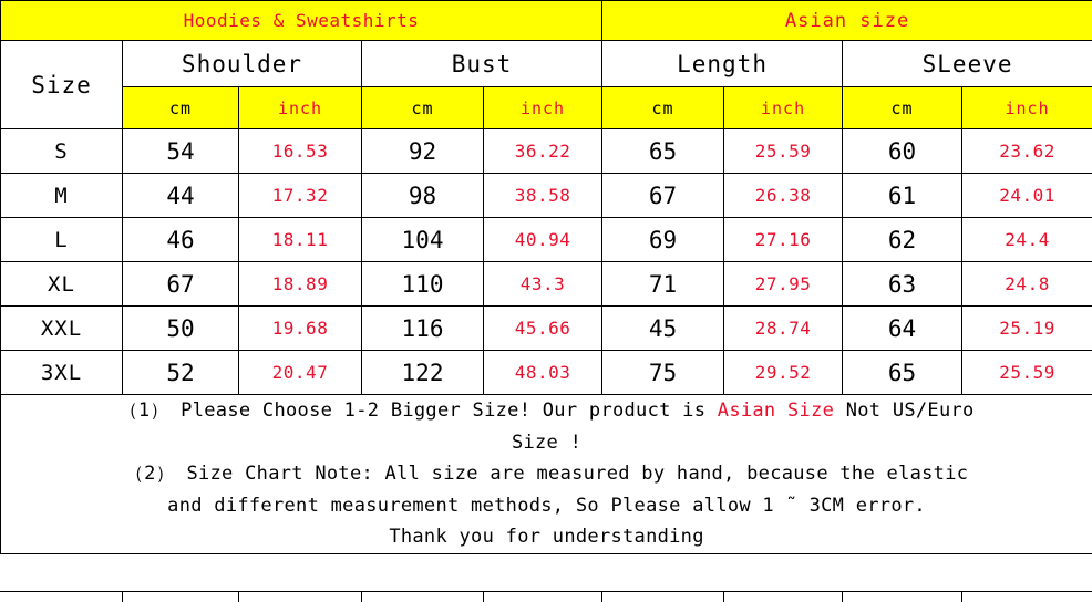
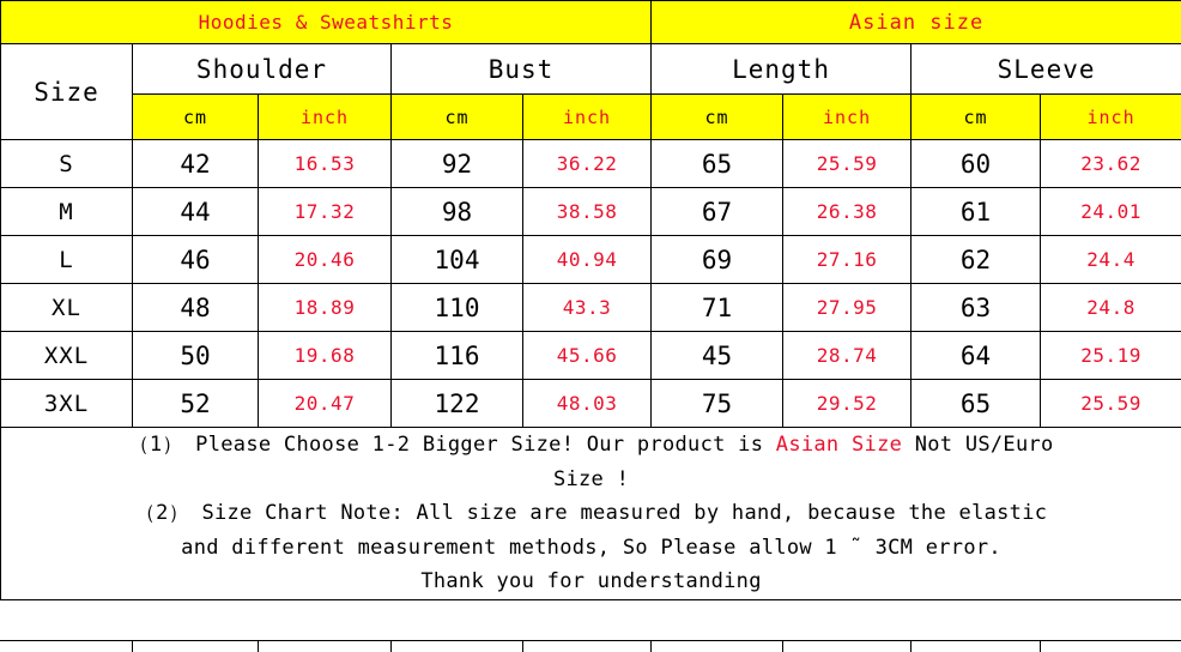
  Hoodies & Sweatshirts	Asian size
  Size	Shoulder	Bust	Length	SLeeve
  cm	inch	cm	inch	cm	inch	cm	inch
- S	54	16.53	92	36.22	65	25.59	60	23.62
+ S	42	16.53	92	36.22	65	25.59	60	23.62
  M	44	17.32	98	38.58	67	26.38	61	24.01
- L	46	18.11	104	40.94	69	27.16	62	24.4
+ L	46	20.46	104	40.94	69	27.16	62	24.4
- XL	67	18.89	110	43.3	71	27.95	63	24.8
+ XL	48	18.89	110	43.3	71	27.95	63	24.8
  XXL	50	19.68	116	45.66	45	28.74	64	25.19
  3XL	52	20.47	122	48.03	75	29.52	65	25.59
  （1） Please Choose 1-2 Bigger Size! Our product is Asian Size Not US/Euro Size ! （2） Size Chart Note: All size are measured by hand, because the elastic and different measurement methods, So Please allow 1 ˜ 3CM error. Thank you for understanding
